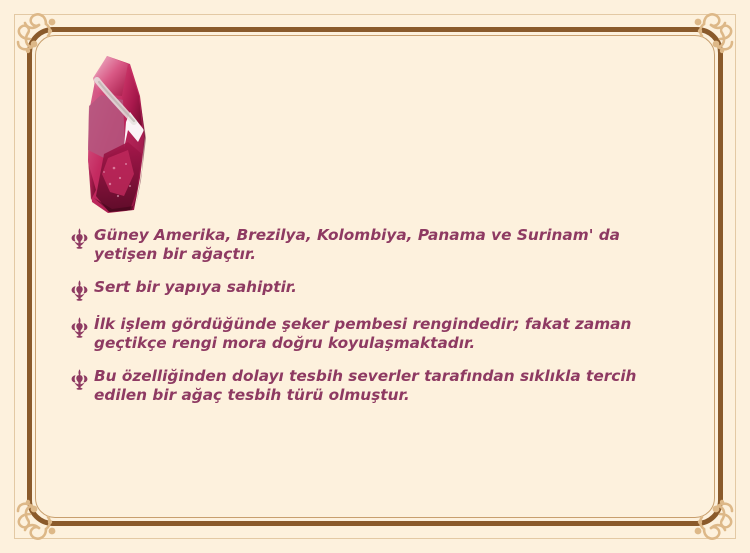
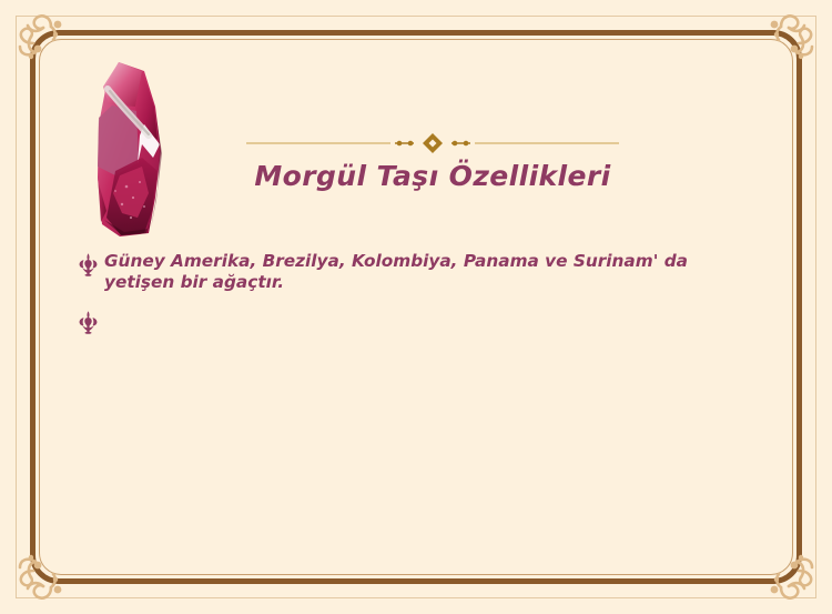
+ Morgül Taşı Özellikleri
  Güney Amerika, Brezilya, Kolombiya, Panama ve Surinam' da yetişen bir ağaçtır.
- Sert bir yapıya sahiptir.
- İlk işlem gördüğünde şeker pembesi rengindedir; fakat zaman geçtikçe rengi mora doğru koyulaşmaktadır.
- Bu özelliğinden dolayı tesbih severler tarafından sıklıkla tercih edilen bir ağaç tesbih türü olmuştur.
